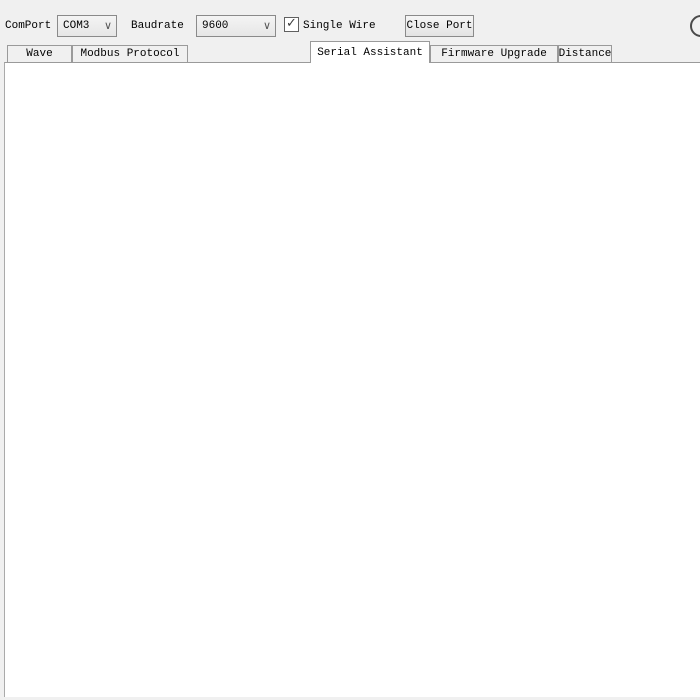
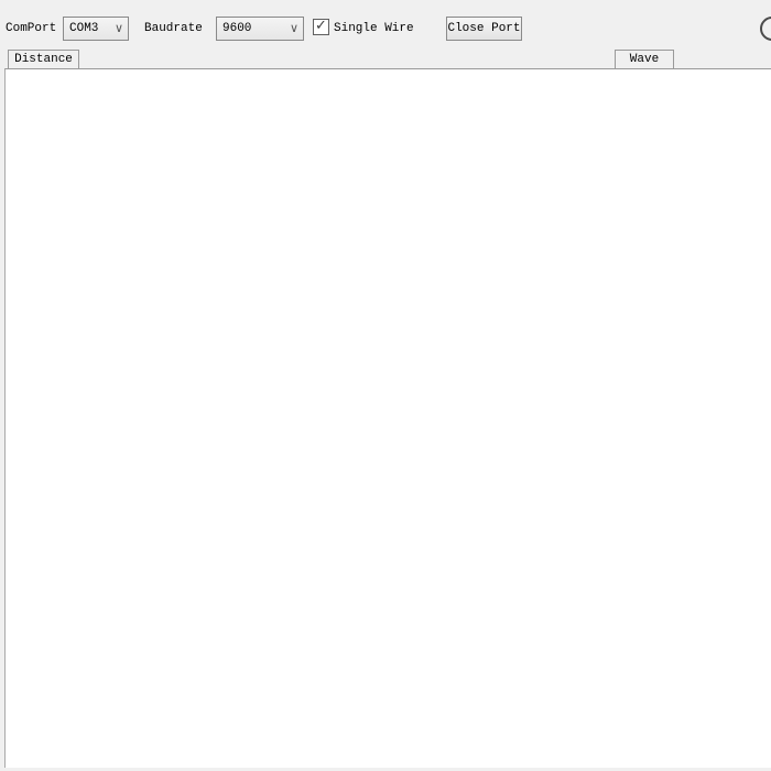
  ComPort
  COM3
  ∨
  Baudrate
  9600
  ∨
  Single Wire
  Close Port
- Wave
+ Distance
- Modbus Protocol
- Serial Assistant
- Firmware Upgrade
- Distance
+ Wave
